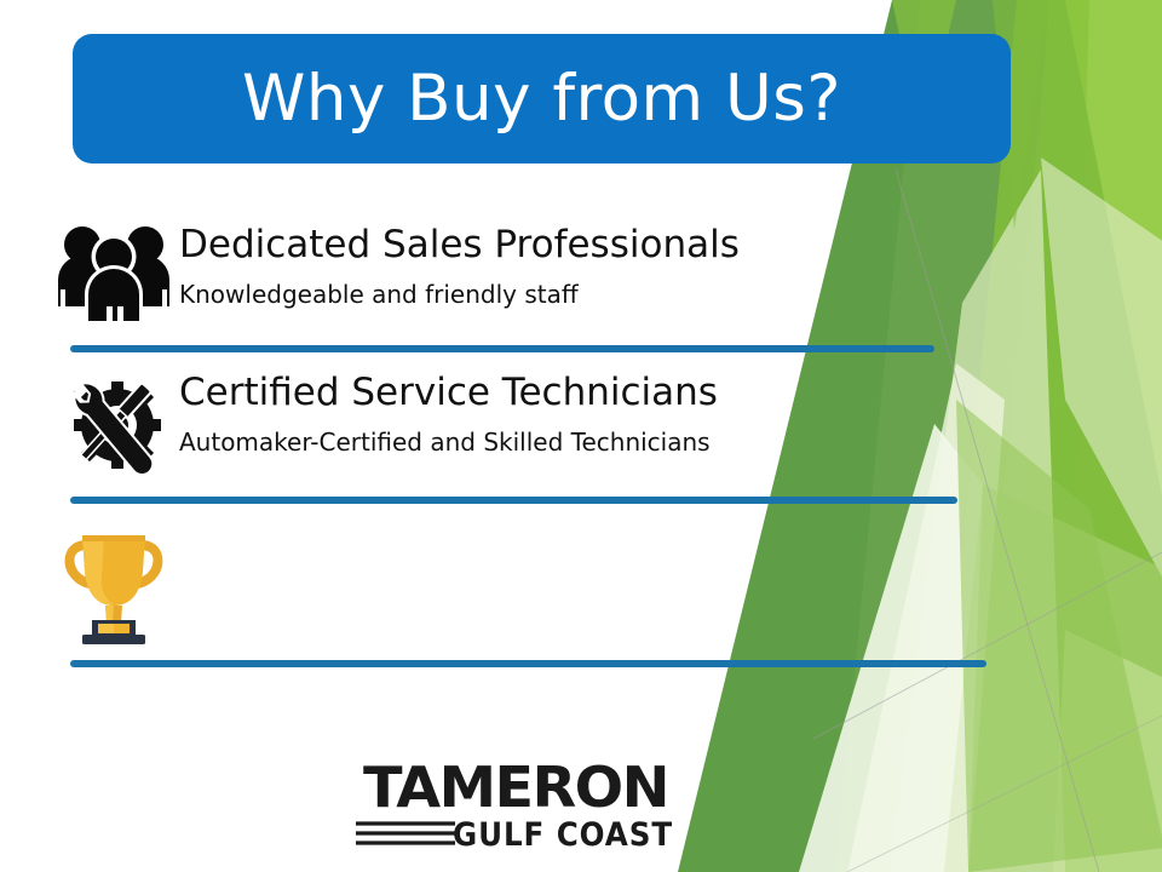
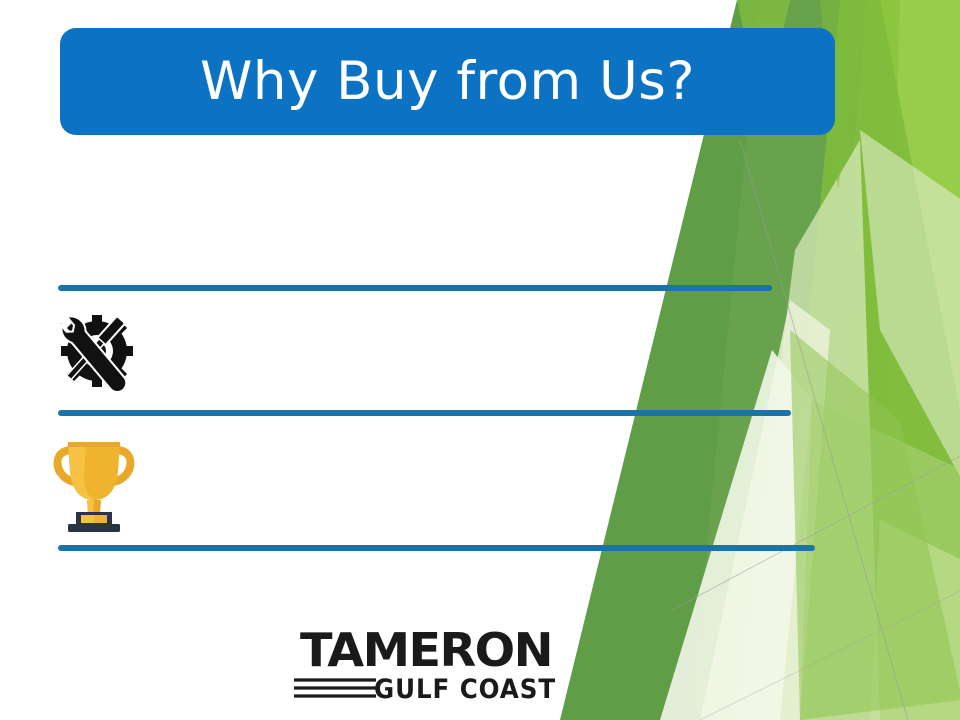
  Why Buy from Us?
- Dedicated Sales Professionals
- Knowledgeable and friendly staff
- Certified Service Technicians
- Automaker-Certified and Skilled Technicians
  TAMERON
  GULF COAST
